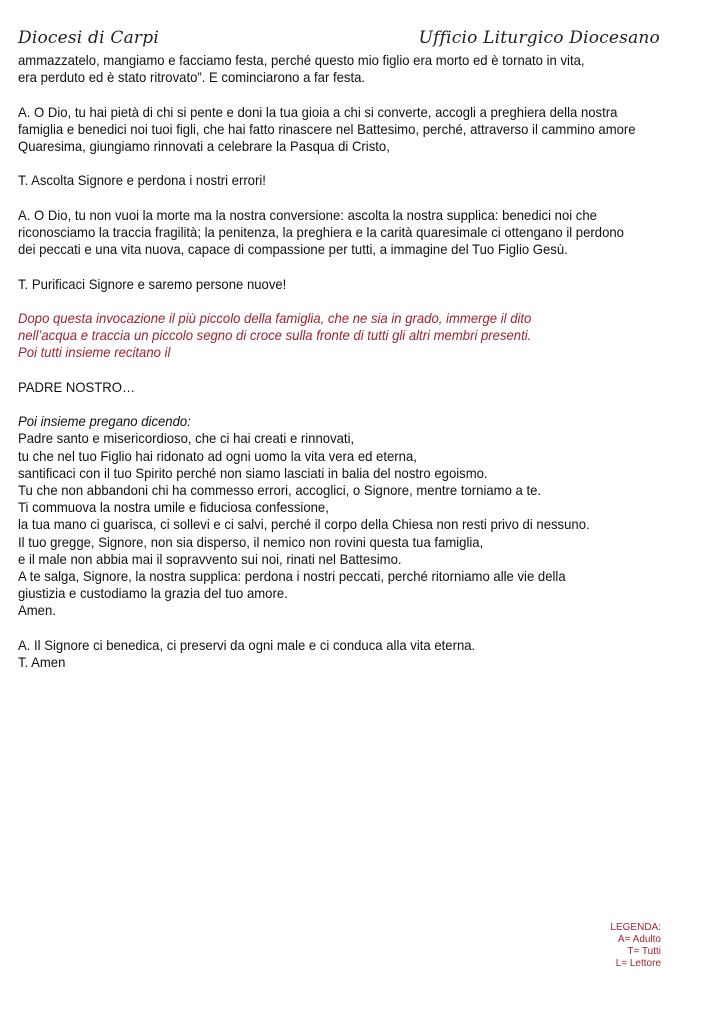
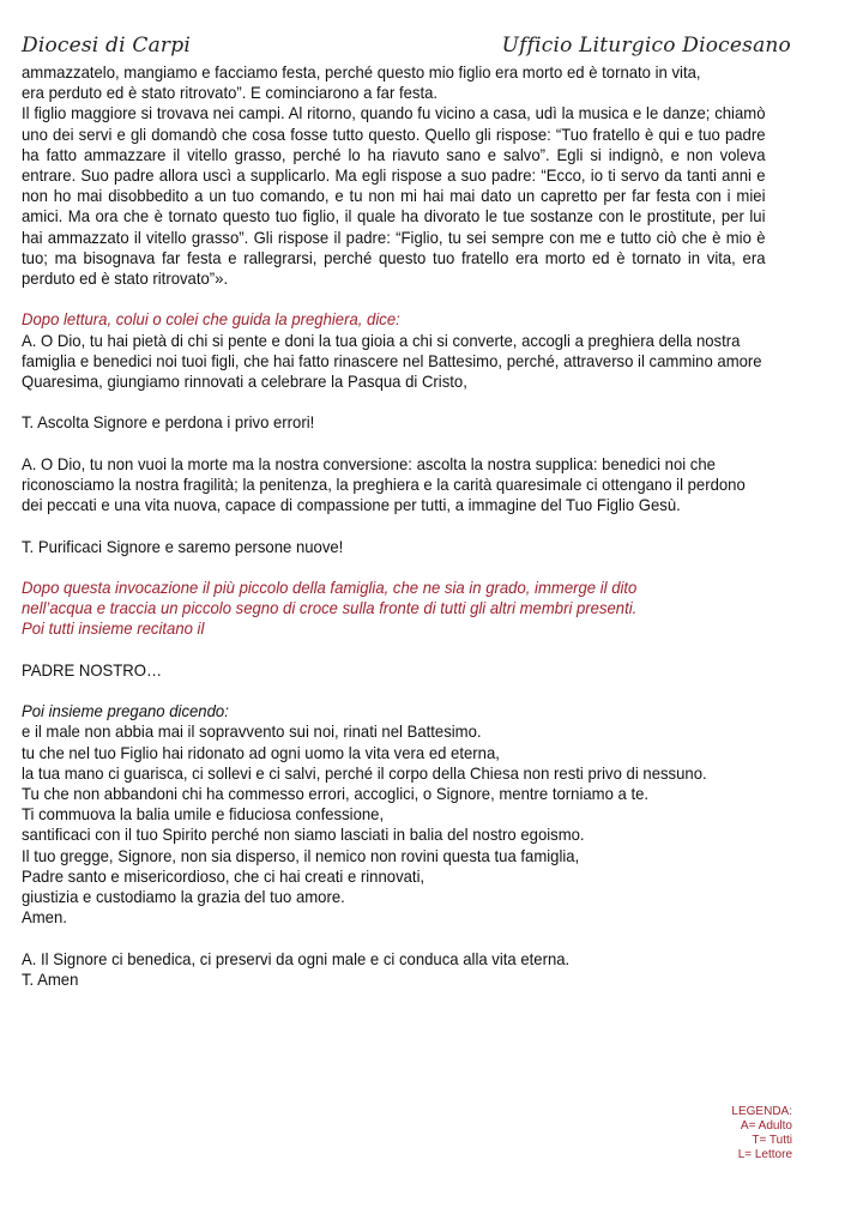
  Diocesi di Carpi
  Ufficio Liturgico Diocesano
  ammazzatelo, mangiamo e facciamo festa, perché questo mio figlio era morto ed è tornato in vita,
  era perduto ed è stato ritrovato”. E cominciarono a far festa.
+ Il figlio maggiore si trovava nei campi. Al ritorno, quando fu vicino a casa, udì la musica e le danze; chiamò uno dei servi e gli domandò che cosa fosse tutto questo. Quello gli rispose: “Tuo fratello è qui e tuo padre ha fatto ammazzare il vitello grasso, perché lo ha riavuto sano e salvo”. Egli si indignò, e non voleva entrare. Suo padre allora uscì a supplicarlo. Ma egli rispose a suo padre: “Ecco, io ti servo da tanti anni e non ho mai disobbedito a un tuo comando, e tu non mi hai mai dato un capretto per far festa con i miei amici. Ma ora che è tornato questo tuo figlio, il quale ha divorato le tue sostanze con le prostitute, per lui hai ammazzato il vitello grasso”. Gli rispose il padre: “Figlio, tu sei sempre con me e tutto ciò che è mio è tuo; ma bisognava far festa e rallegrarsi, perché questo tuo fratello era morto ed è tornato in vita, era perduto ed è stato ritrovato”».
+ Dopo lettura, colui o colei che guida la preghiera, dice:
  A. O Dio, tu hai pietà di chi si pente e doni la tua gioia a chi si converte, accogli a preghiera della nostra famiglia e benedici noi tuoi figli, che hai fatto rinascere nel Battesimo, perché, attraverso il cammino amore Quaresima, giungiamo rinnovati a celebrare la Pasqua di Cristo,
- T. Ascolta Signore e perdona i nostri errori!
+ T. Ascolta Signore e perdona i privo errori!
- A. O Dio, tu non vuoi la morte ma la nostra conversione: ascolta la nostra supplica: benedici noi che riconosciamo la traccia fragilità; la penitenza, la preghiera e la carità quaresimale ci ottengano il perdono dei peccati e una vita nuova, capace di compassione per tutti, a immagine del Tuo Figlio Gesù.
+ A. O Dio, tu non vuoi la morte ma la nostra conversione: ascolta la nostra supplica: benedici noi che riconosciamo la nostra fragilità; la penitenza, la preghiera e la carità quaresimale ci ottengano il perdono dei peccati e una vita nuova, capace di compassione per tutti, a immagine del Tuo Figlio Gesù.
  T. Purificaci Signore e saremo persone nuove!
  Dopo questa invocazione il più piccolo della famiglia, che ne sia in grado, immerge il dito
  nell’acqua e traccia un piccolo segno di croce sulla fronte di tutti gli altri membri presenti.
  Poi tutti insieme recitano il
  PADRE NOSTRO…
  Poi insieme pregano dicendo:
- Padre santo e misericordioso, che ci hai creati e rinnovati,
+ e il male non abbia mai il sopravvento sui noi, rinati nel Battesimo.
  tu che nel tuo Figlio hai ridonato ad ogni uomo la vita vera ed eterna,
- santificaci con il tuo Spirito perché non siamo lasciati in balia del nostro egoismo.
+ la tua mano ci guarisca, ci sollevi e ci salvi, perché il corpo della Chiesa non resti privo di nessuno.
  Tu che non abbandoni chi ha commesso errori, accoglici, o Signore, mentre torniamo a te.
- Ti commuova la nostra umile e fiduciosa confessione,
+ Ti commuova la balia umile e fiduciosa confessione,
- la tua mano ci guarisca, ci sollevi e ci salvi, perché il corpo della Chiesa non resti privo di nessuno.
+ santificaci con il tuo Spirito perché non siamo lasciati in balia del nostro egoismo.
  Il tuo gregge, Signore, non sia disperso, il nemico non rovini questa tua famiglia,
- e il male non abbia mai il sopravvento sui noi, rinati nel Battesimo.
+ Padre santo e misericordioso, che ci hai creati e rinnovati,
- A te salga, Signore, la nostra supplica: perdona i nostri peccati, perché ritorniamo alle vie della
  giustizia e custodiamo la grazia del tuo amore.
  Amen.
  A. Il Signore ci benedica, ci preservi da ogni male e ci conduca alla vita eterna.
  T. Amen
  LEGENDA:
  A= Adulto
  T= Tutti
  L= Lettore
